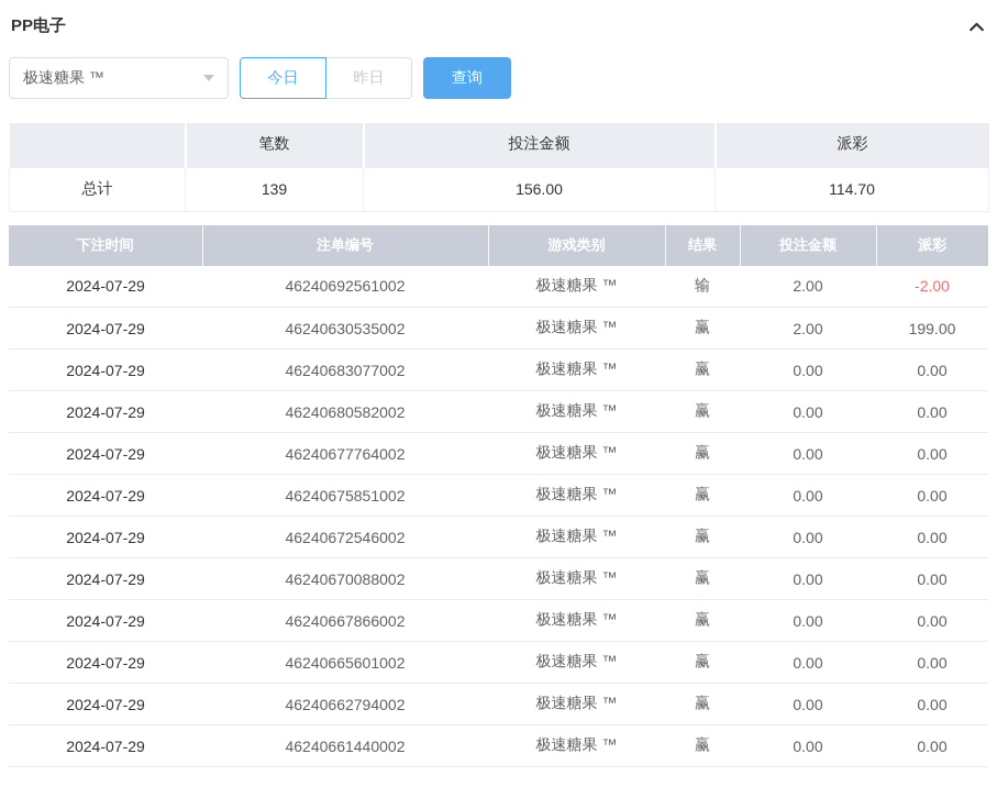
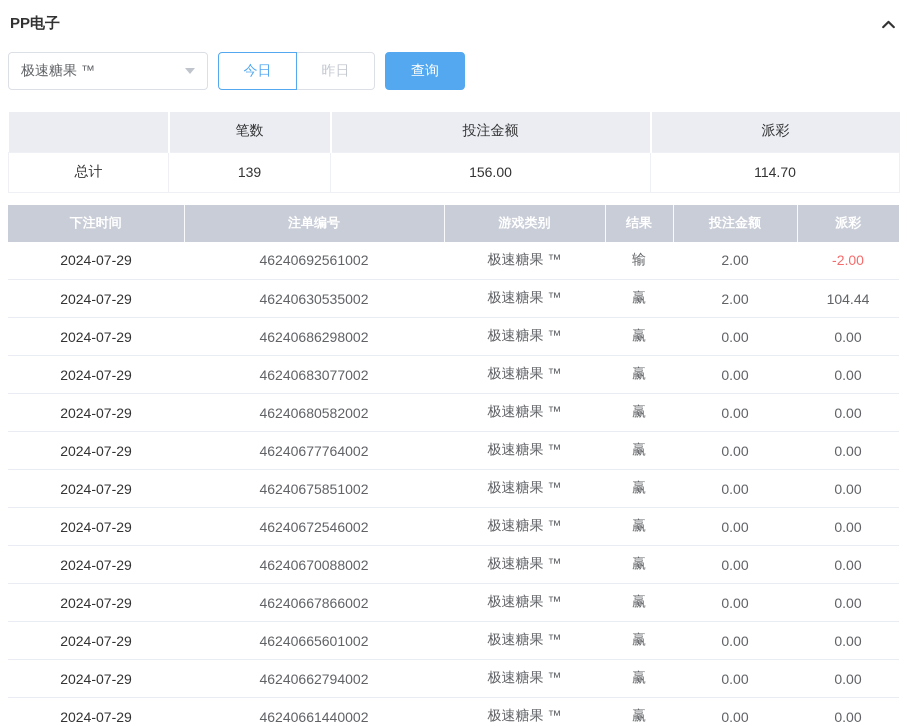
  PP电子
  极速糖果 ™
  今日
  昨日
  查询
  	笔数	投注金额	派彩
  总计	139	156.00	114.70
  下注时间	注单编号	游戏类别	结果	投注金额	派彩
  2024-07-29	46240692561002	极速糖果 ™	输	2.00	-2.00
- 2024-07-29	46240630535002	极速糖果 ™	赢	2.00	199.00
+ 2024-07-29	46240630535002	极速糖果 ™	赢	2.00	104.44
+ 2024-07-29	46240686298002	极速糖果 ™	赢	0.00	0.00
  2024-07-29	46240683077002	极速糖果 ™	赢	0.00	0.00
  2024-07-29	46240680582002	极速糖果 ™	赢	0.00	0.00
  2024-07-29	46240677764002	极速糖果 ™	赢	0.00	0.00
  2024-07-29	46240675851002	极速糖果 ™	赢	0.00	0.00
  2024-07-29	46240672546002	极速糖果 ™	赢	0.00	0.00
  2024-07-29	46240670088002	极速糖果 ™	赢	0.00	0.00
  2024-07-29	46240667866002	极速糖果 ™	赢	0.00	0.00
  2024-07-29	46240665601002	极速糖果 ™	赢	0.00	0.00
  2024-07-29	46240662794002	极速糖果 ™	赢	0.00	0.00
  2024-07-29	46240661440002	极速糖果 ™	赢	0.00	0.00
